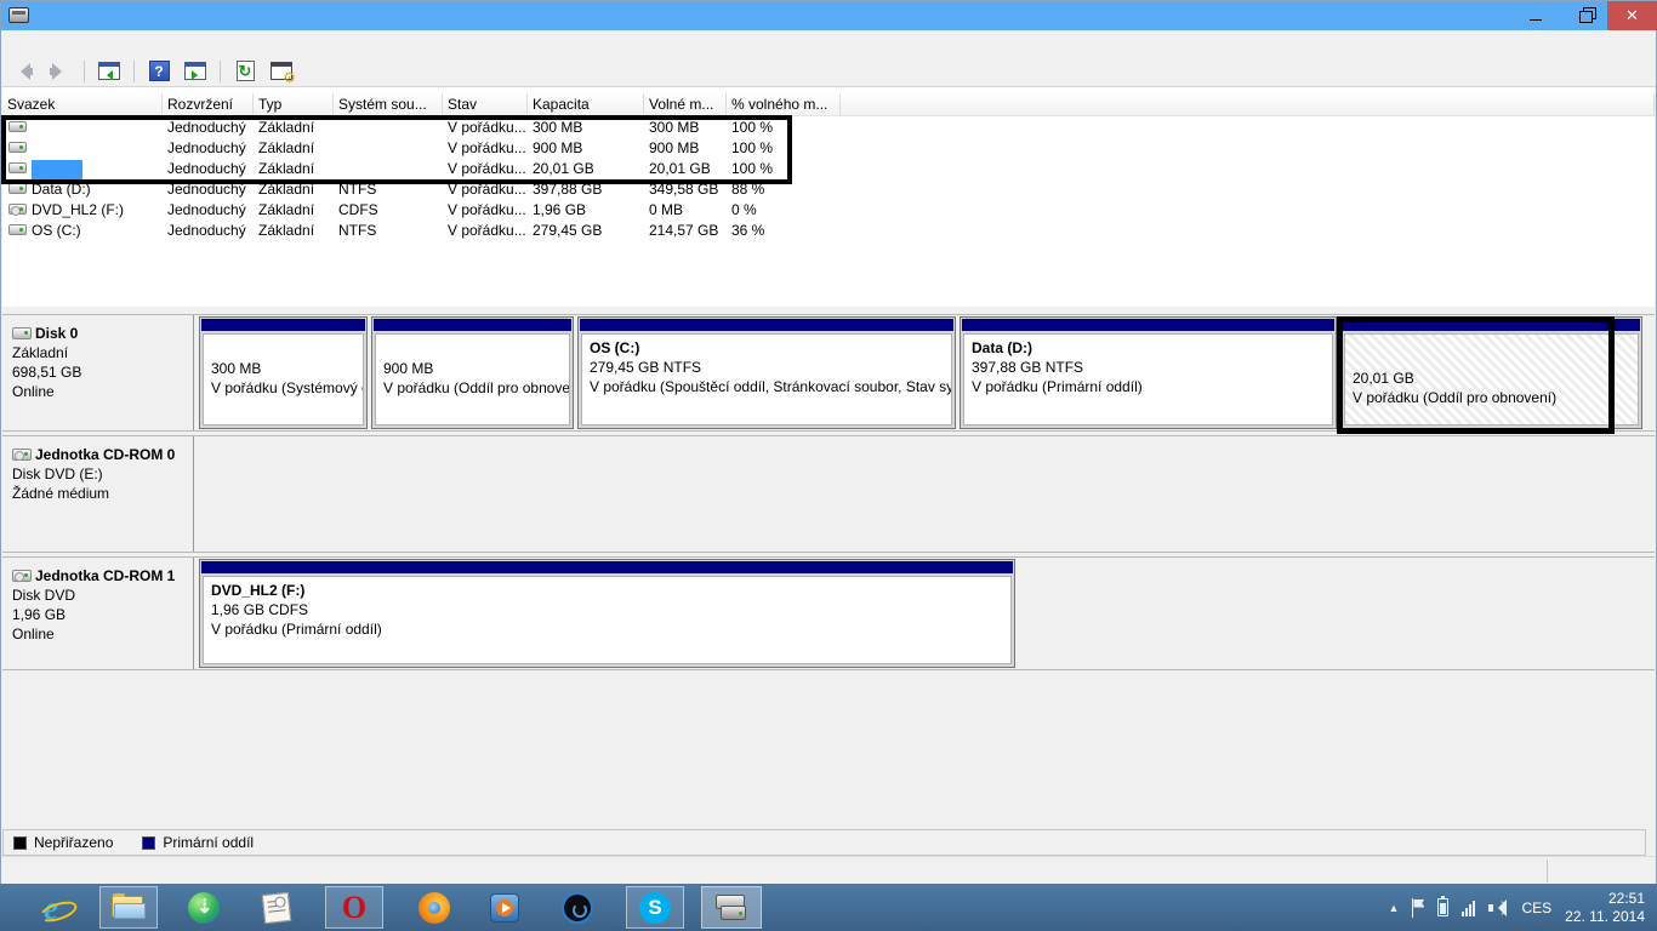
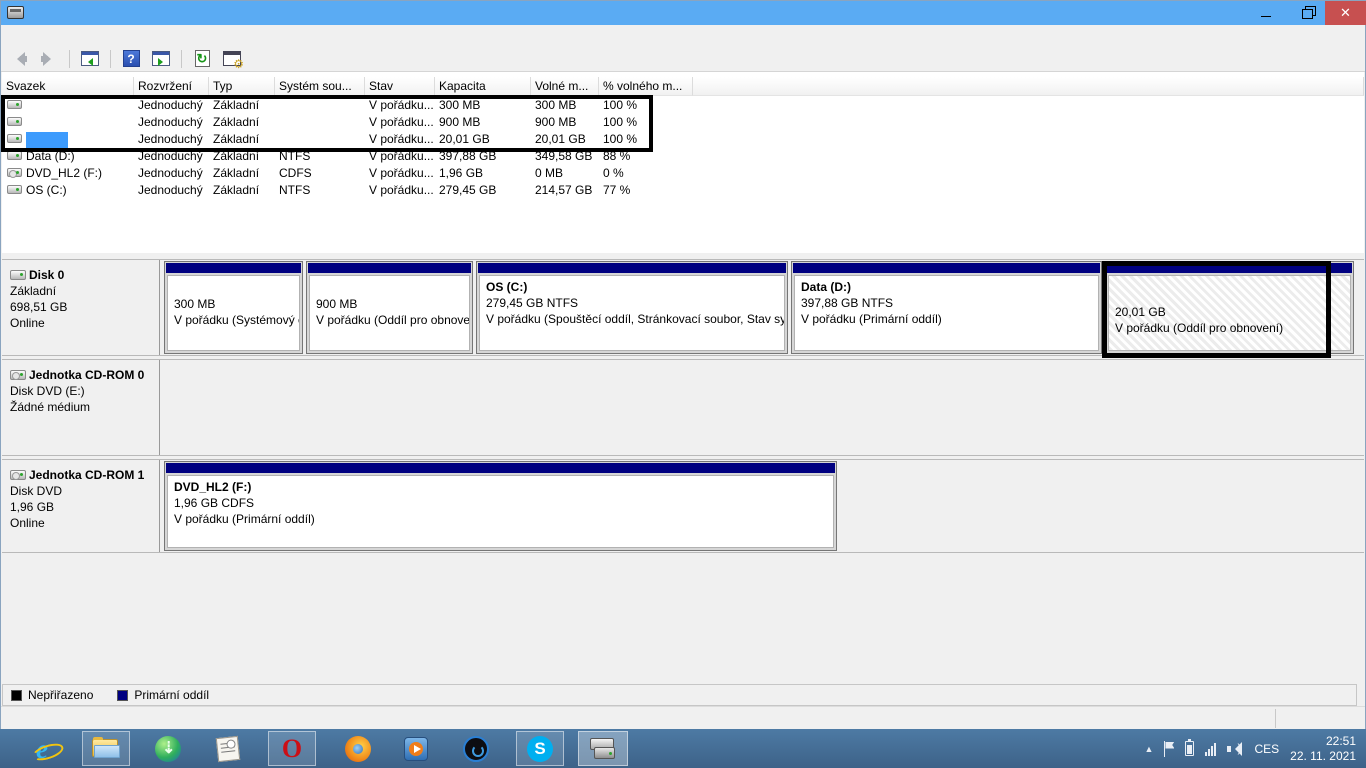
  ✕
  ?
  ↻
  Svazek
  Rozvržení
  Typ
  Systém sou...
  Stav
  Kapacita
  Volné m...
  % volného m...
  Jednoduchý
  Základní
  V pořádku...
  300 MB
  300 MB
  100 %
  Jednoduchý
  Základní
  V pořádku...
  900 MB
  900 MB
  100 %
  Jednoduchý
  Základní
  V pořádku...
  20,01 GB
  20,01 GB
  100 %
  Data (D:)
  Jednoduchý
  Základní
  NTFS
  V pořádku...
  397,88 GB
  349,58 GB
  88 %
  DVD_HL2 (F:)
  Jednoduchý
  Základní
  CDFS
  V pořádku...
  1,96 GB
  0 MB
  0 %
  OS (C:)
  Jednoduchý
  Základní
  NTFS
  V pořádku...
  279,45 GB
  214,57 GB
- 36 %
+ 77 %
  Disk 0
  Základní
  698,51 GB
  Online
  300 MB
  V pořádku (Systémový
  900 MB
  V pořádku (Oddíl pro obnove
  OS (C:)
  279,45 GB NTFS
  V pořádku (Spouštěcí oddíl, Stránkovací soubor, Stav sy
  Data (D:)
  397,88 GB NTFS
  V pořádku (Primární oddíl)
  20,01 GB
  V pořádku (Oddíl pro obnovení)
  Jednotka CD-ROM 0
  Disk DVD (E:)
  Žádné médium
  Jednotka CD-ROM 1
  Disk DVD
  1,96 GB
  Online
  DVD_HL2 (F:)
  1,96 GB CDFS
  V pořádku (Primární oddíl)
  Nepřiřazeno
  Primární oddíl
  e
  O
  S
  ▲
  CES
  22:51
- 22. 11. 2014
+ 22. 11. 2021
